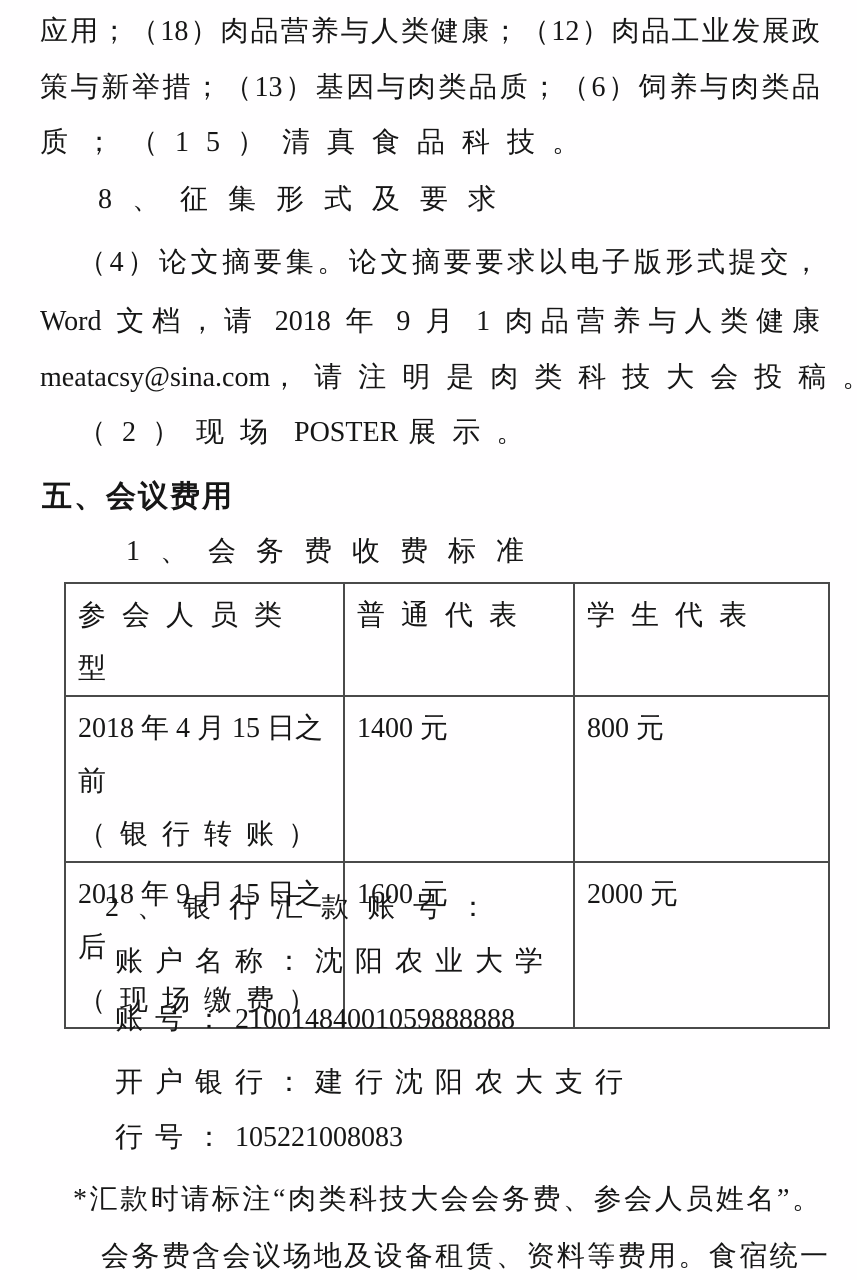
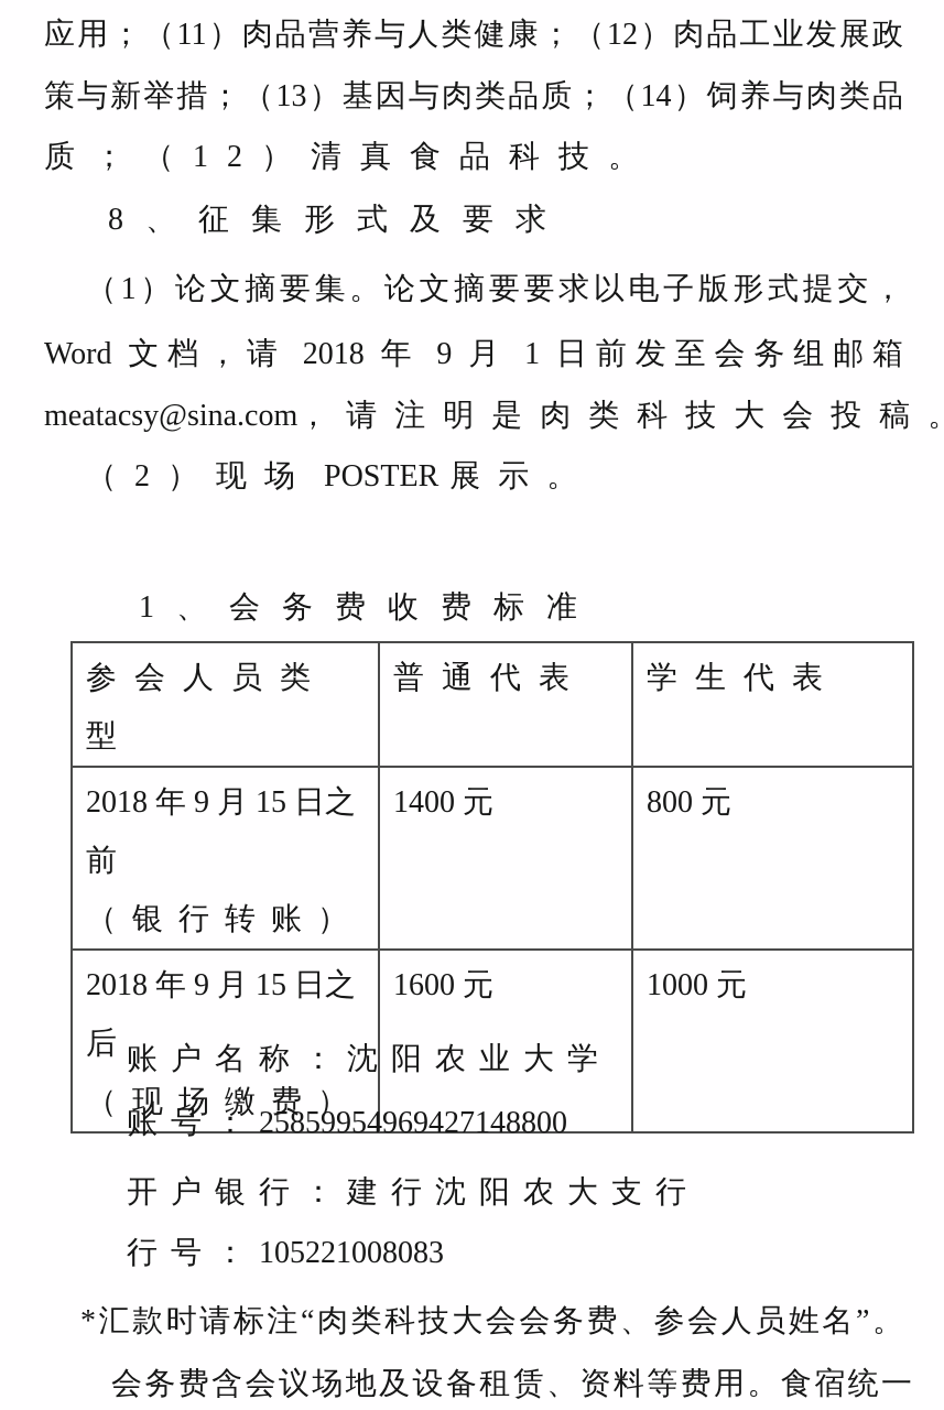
- 应用；（18）肉品营养与人类健康；（12）肉品工业发展政
+ 应用；（11）肉品营养与人类健康；（12）肉品工业发展政
- 策与新举措；（13）基因与肉类品质；（6）饲养与肉类品
+ 策与新举措；（13）基因与肉类品质；（14）饲养与肉类品
- 质；（15）清真食品科技。
+ 质；（12）清真食品科技。
  8、征集形式及要求
- （4）论文摘要集。论文摘要要求以电子版形式提交，
+ （1）论文摘要集。论文摘要要求以电子版形式提交，
- Word 文档，请 2018 年 9 月 1 肉品营养与人类健康
+ Word 文档，请 2018 年 9 月 1 日前发至会务组邮箱
  meatacsy@sina.com，请注明是肉类科技大会投稿
  （2）现场 POSTER 展示。
- 五、会议费用
  1、会务费收费标准
  参会人员类型	普通代表	学生代表
- 2018 年 4 月 15 日之前 （银行转账）	1400 元	800 元
+ 2018 年 9 月 15 日之前 （银行转账）	1400 元	800 元
- 2018 年 9 月 15 日之后 （现场缴费）	1600 元	2000 元
+ 2018 年 9 月 15 日之后 （现场缴费）	1600 元	1000 元
- 2、银行汇款账号：
  账户名称：沈阳农业大学
- 账号：21001484001059888888
+ 账号：25859954969427148800
  开户银行：建行沈阳农大支行
  行号：105221008083
  *汇款时请标注“肉类科技大会会务费、参会人员姓名”。
  会务费含会议场地及设备租赁、资料等费用。食宿统一
